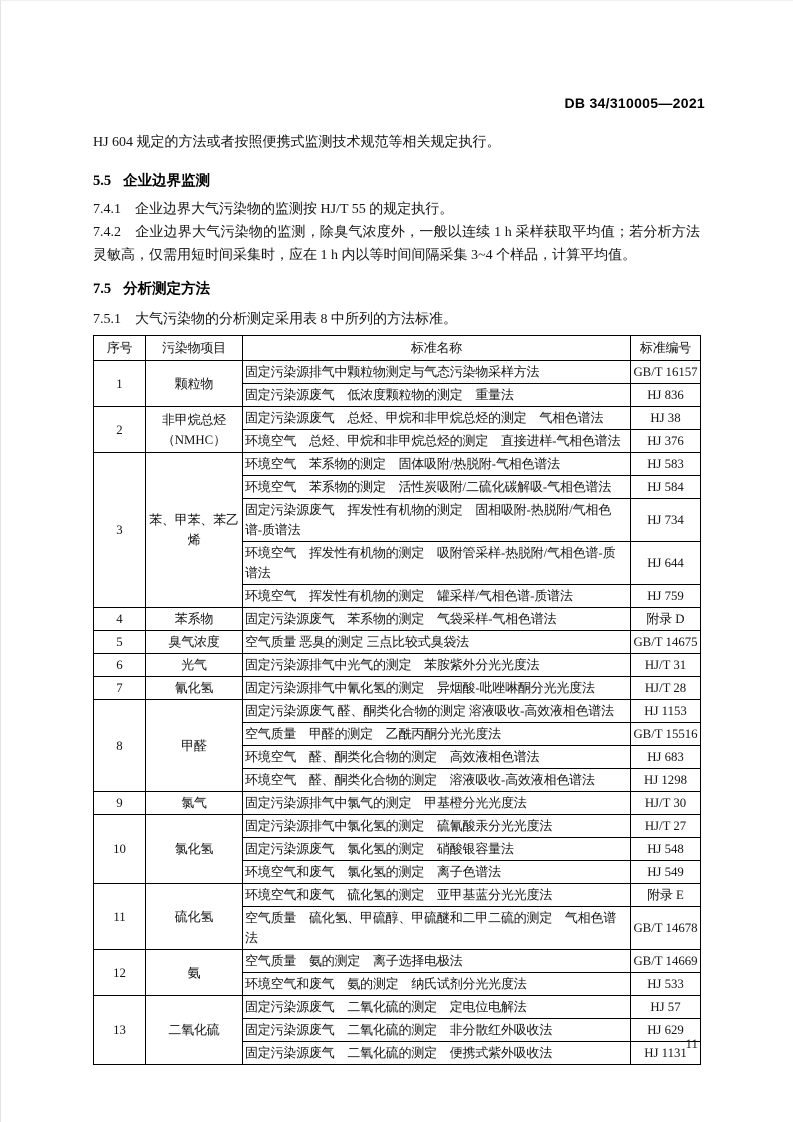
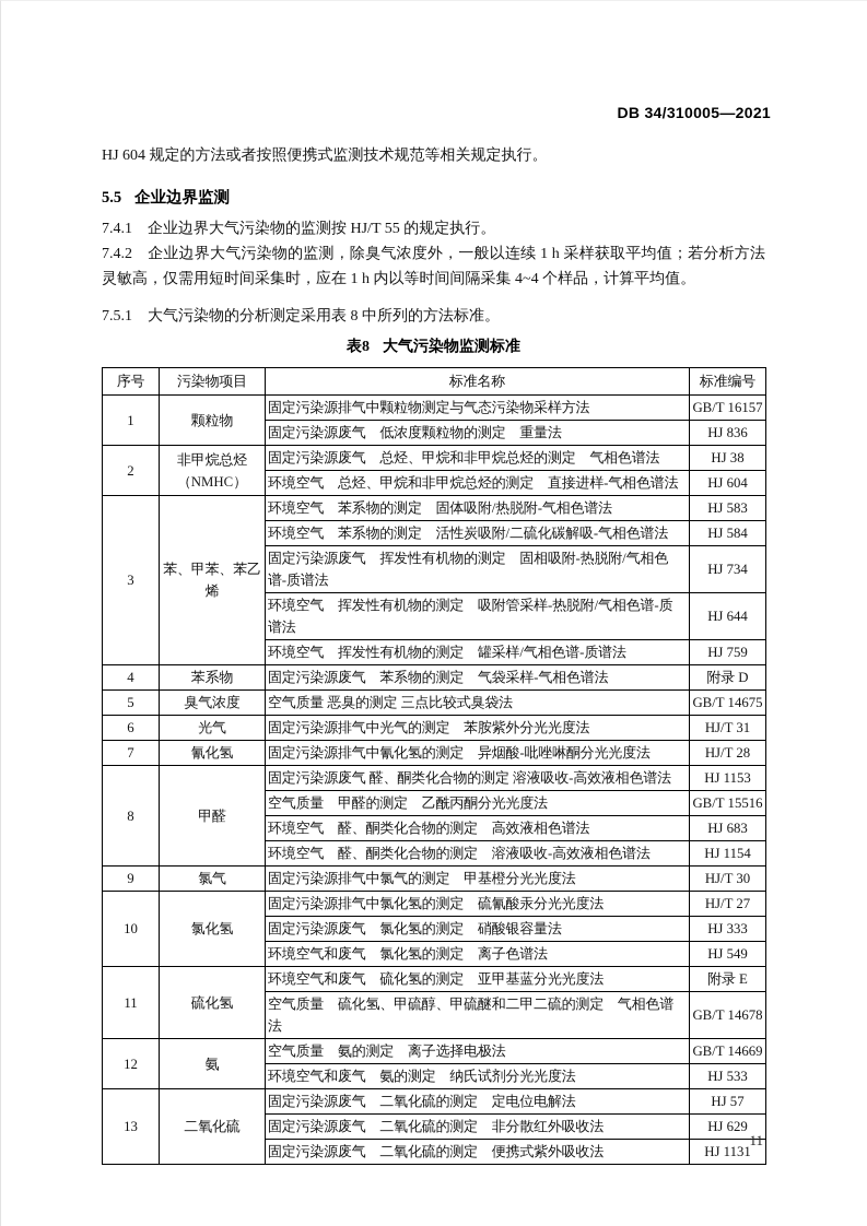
  DB 34/310005—2021
  HJ 604 规定的方法或者按照便携式监测技术规范等相关规定执行。
  5.5 企业边界监测
  7.4.1 企业边界大气污染物的监测按 HJ/T 55 的规定执行。
- 7.4.2 企业边界大气污染物的监测，除臭气浓度外，一般以连续 1 h 采样获取平均值；若分析方法灵敏高，仅需用短时间采集时，应在 1 h 内以等时间间隔采集 3~4 个样品，计算平均值。
+ 7.4.2 企业边界大气污染物的监测，除臭气浓度外，一般以连续 1 h 采样获取平均值；若分析方法灵敏高，仅需用短时间采集时，应在 1 h 内以等时间间隔采集 4~4 个样品，计算平均值。
- 7.5 分析测定方法
  7.5.1 大气污染物的分析测定采用表 8 中所列的方法标准。
+ 表8 大气污染物监测标准
  序号	污染物项目	标准名称	标准编号
  1	颗粒物	固定污染源排气中颗粒物测定与气态污染物采样方法	GB/T 16157
  固定污染源废气 低浓度颗粒物的测定 重量法	HJ 836
  2	非甲烷总烃（NMHC）	固定污染源废气 总烃、甲烷和非甲烷总烃的测定 气相色谱法	HJ 38
- 环境空气 总烃、甲烷和非甲烷总烃的测定 直接进样-气相色谱法	HJ 376
+ 环境空气 总烃、甲烷和非甲烷总烃的测定 直接进样-气相色谱法	HJ 604
  3	苯、甲苯、苯乙烯	环境空气 苯系物的测定 固体吸附/热脱附-气相色谱法	HJ 583
  环境空气 苯系物的测定 活性炭吸附/二硫化碳解吸-气相色谱法	HJ 584
  固定污染源废气 挥发性有机物的测定 固相吸附-热脱附/气相色谱-质谱法	HJ 734
  环境空气 挥发性有机物的测定 吸附管采样-热脱附/气相色谱-质谱法	HJ 644
  环境空气 挥发性有机物的测定 罐采样/气相色谱-质谱法	HJ 759
  4	苯系物	固定污染源废气 苯系物的测定 气袋采样-气相色谱法	附录 D
  5	臭气浓度	空气质量 恶臭的测定 三点比较式臭袋法	GB/T 14675
  6	光气	固定污染源排气中光气的测定 苯胺紫外分光光度法	HJ/T 31
  7	氰化氢	固定污染源排气中氰化氢的测定 异烟酸-吡唑啉酮分光光度法	HJ/T 28
  8	甲醛	固定污染源废气 醛、酮类化合物的测定 溶液吸收-高效液相色谱法	HJ 1153
  空气质量 甲醛的测定 乙酰丙酮分光光度法	GB/T 15516
  环境空气 醛、酮类化合物的测定 高效液相色谱法	HJ 683
- 环境空气 醛、酮类化合物的测定 溶液吸收-高效液相色谱法	HJ 1298
+ 环境空气 醛、酮类化合物的测定 溶液吸收-高效液相色谱法	HJ 1154
  9	氯气	固定污染源排气中氯气的测定 甲基橙分光光度法	HJ/T 30
  10	氯化氢	固定污染源排气中氯化氢的测定 硫氰酸汞分光光度法	HJ/T 27
- 固定污染源废气 氯化氢的测定 硝酸银容量法	HJ 548
+ 固定污染源废气 氯化氢的测定 硝酸银容量法	HJ 333
  环境空气和废气 氯化氢的测定 离子色谱法	HJ 549
  11	硫化氢	环境空气和废气 硫化氢的测定 亚甲基蓝分光光度法	附录 E
  空气质量 硫化氢、甲硫醇、甲硫醚和二甲二硫的测定 气相色谱法	GB/T 14678
  12	氨	空气质量 氨的测定 离子选择电极法	GB/T 14669
  环境空气和废气 氨的测定 纳氏试剂分光光度法	HJ 533
  13	二氧化硫	固定污染源废气 二氧化硫的测定 定电位电解法	HJ 57
  固定污染源废气 二氧化硫的测定 非分散红外吸收法	HJ 629
  固定污染源废气 二氧化硫的测定 便携式紫外吸收法	HJ 1131
  11
